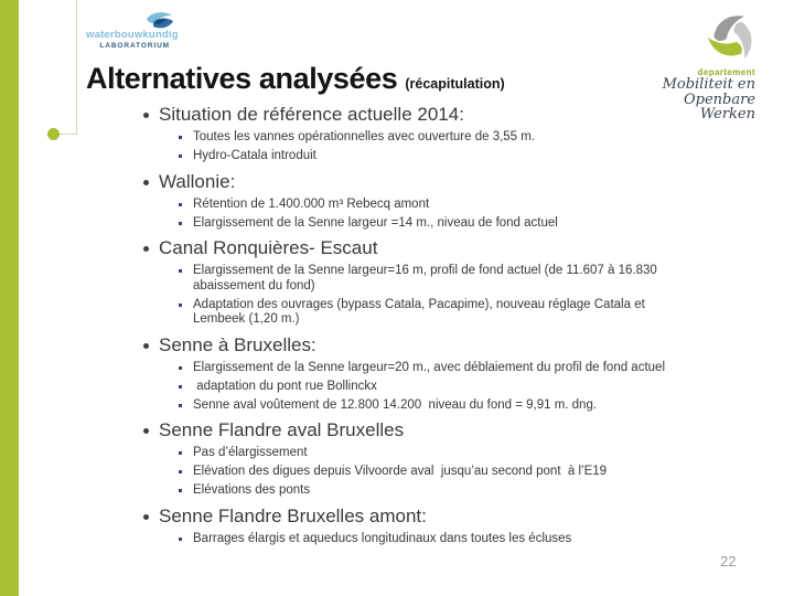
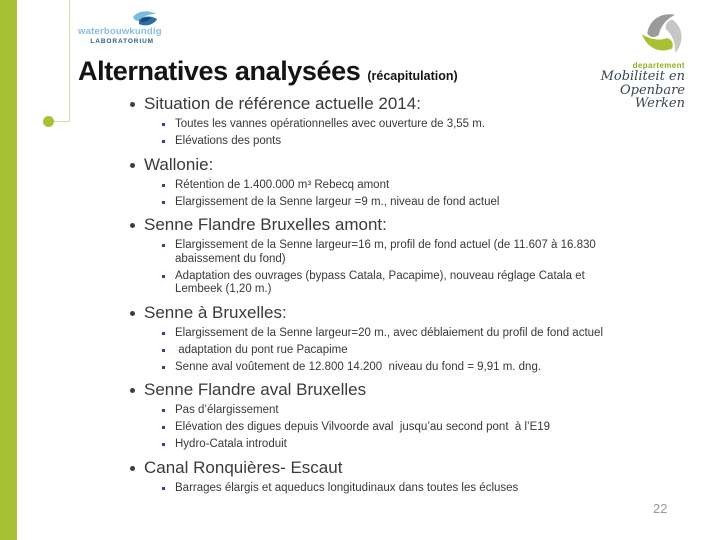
  waterbouwkundg
  Alternatives analysées
  (récapitulation)
  departement
  Mobiliteit en
  Openbare Werken
  Situation de référence actuelle 2014:
  Toutes les vannes opérationnelles avec ouverture de 3,55 m.
- Hydro-Catala introduit
+ Elévations des ponts
  Wallonie:
  Rétention de 1.400.000 m³ Rebecq amont
- Elargissement de la Senne largeur =14 m., niveau de fond actuel
+ Elargissement de la Senne largeur =9 m., niveau de fond actuel
- Canal Ronquières- Escaut
+ Senne Flandre Bruxelles amont:
  Elargissement de la Senne largeur=16 m, profil de fond actuel (de 11.607 à 16.830
  abaissement du fond)
  Adaptation des ouvrages (bypass Catala, Pacapime), nouveau réglage Catala et
  Lembeek (1,20 m.)
  Senne à Bruxelles:
  Elargissement de la Senne largeur=20 m., avec déblaiement du profil de fond actuel
- adaptation du pont rue Bollinckx
+ adaptation du pont rue Pacapime
  Senne aval voûtement de 12.800 14.200 niveau du fond = 9,91 m. dng.
  Senne Flandre aval Bruxelles
  Pas d’élargissement
  Elévation des digues depuis Vilvoorde aval jusqu’au second pont à l’E19
- Elévations des ponts
+ Hydro-Catala introduit
- Senne Flandre Bruxelles amont:
+ Canal Ronquières- Escaut
  Barrages élargis et aqueducs longitudinaux dans toutes les écluses
  22
